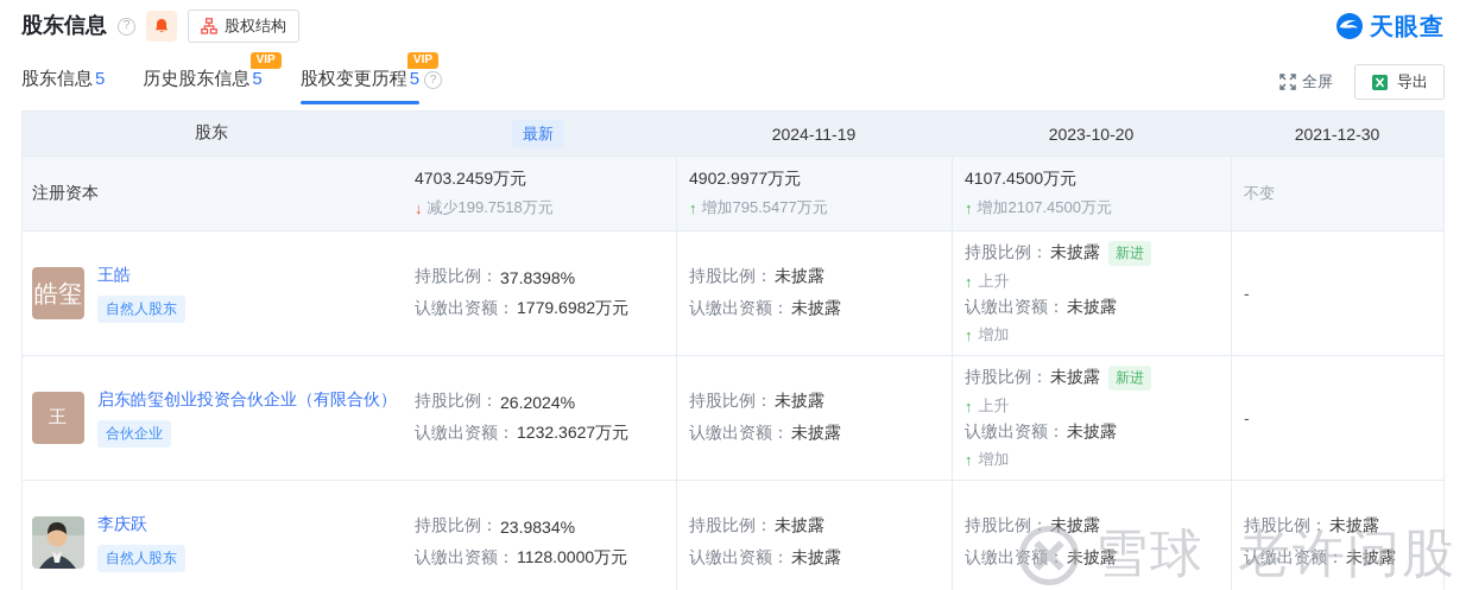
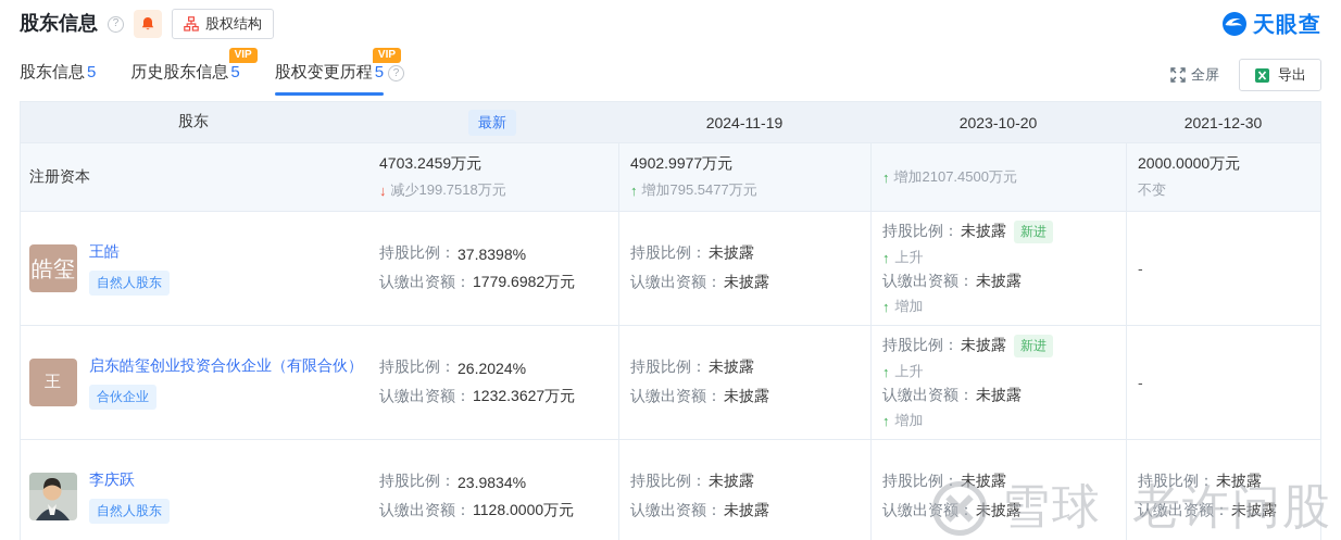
  股东信息
  ?
  股权结构
  天眼查
  股东信息5
  历史股东信息5
  VIP
  股权变更历程5
  VIP
  ?
  全屏
  导出
  股东
  最新
  2024-11-19
  2023-10-20
  2021-12-30
  注册资本
  4703.2459万元
  ↓
  减少199.7518万元
  4902.9977万元
  ↑
  增加795.5477万元
- 4107.4500万元
  ↑
  增加2107.4500万元
+ 2000.0000万元
  不变
  皓玺
  王皓
  自然人股东
  持股比例：
  37.8398%
  认缴出资额：
  1779.6982万元
  持股比例：
  未披露
  认缴出资额：
  未披露
  持股比例：
  未披露
  新进
  ↑
  上升
  认缴出资额：
  未披露
  ↑
  增加
  -
  王
  启东皓玺创业投资合伙企业（有限合伙）
  合伙企业
  持股比例：
  26.2024%
  认缴出资额：
  1232.3627万元
  持股比例：
  未披露
  认缴出资额：
  未披露
  持股比例：
  未披露
  新进
  ↑
  上升
  认缴出资额：
  未披露
  ↑
  增加
  -
  李庆跃
  自然人股东
  持股比例：
  23.9834%
  认缴出资额：
  1128.0000万元
  持股比例：
  未披露
  认缴出资额：
  未披露
  持股比例：
  未披露
  认缴出资额：
  未披露
  持股比例：
  未披露
  认缴出资额：
  未披露
  雪球
  老许问股
